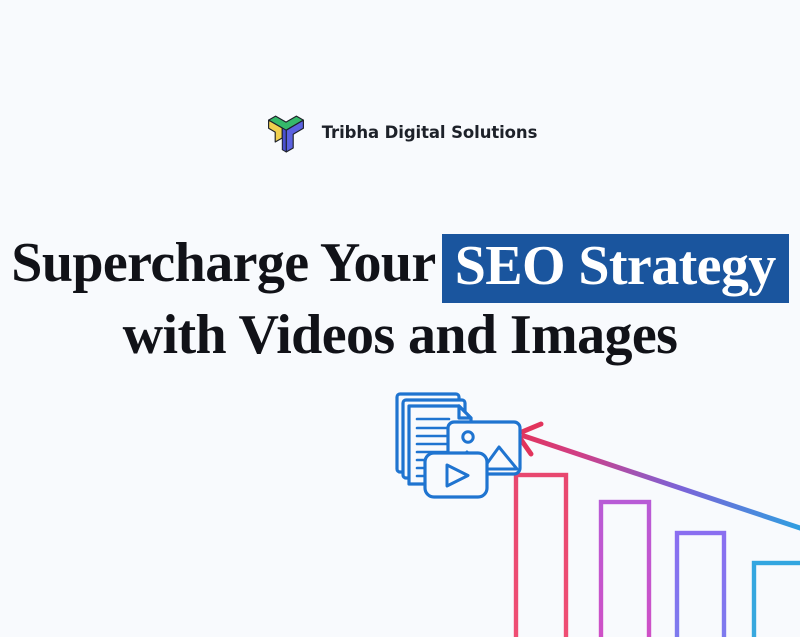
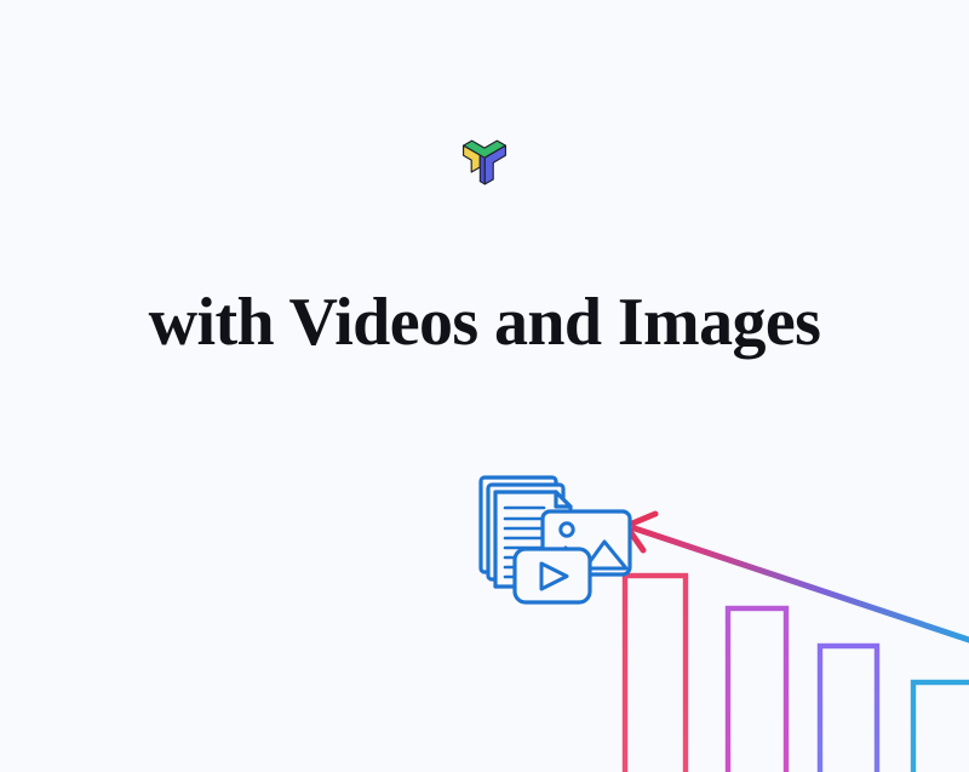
- Tribha Digital Solutions
- Supercharge Your SEO Strategy
  with Videos and Images
